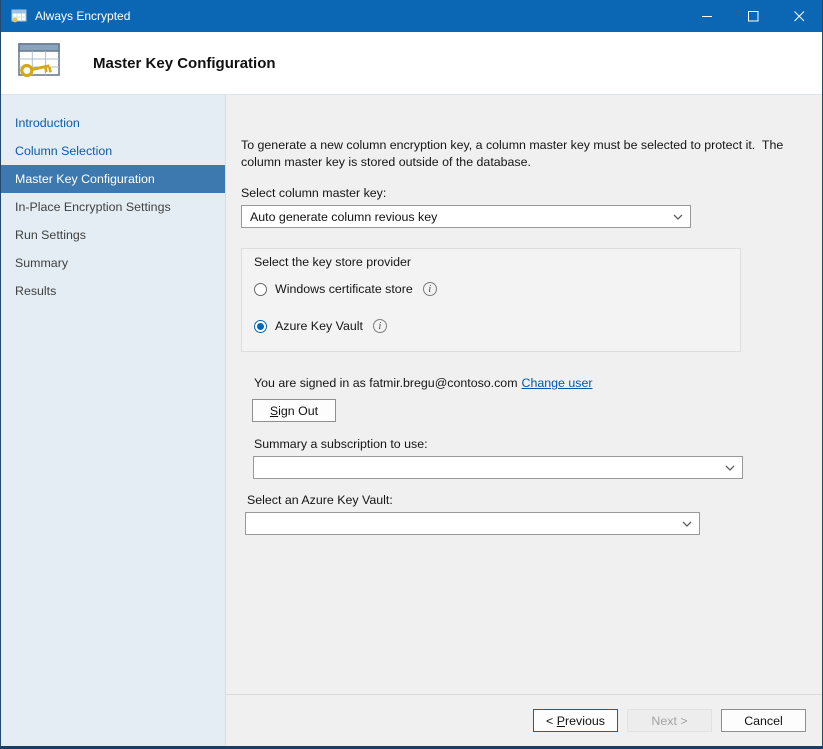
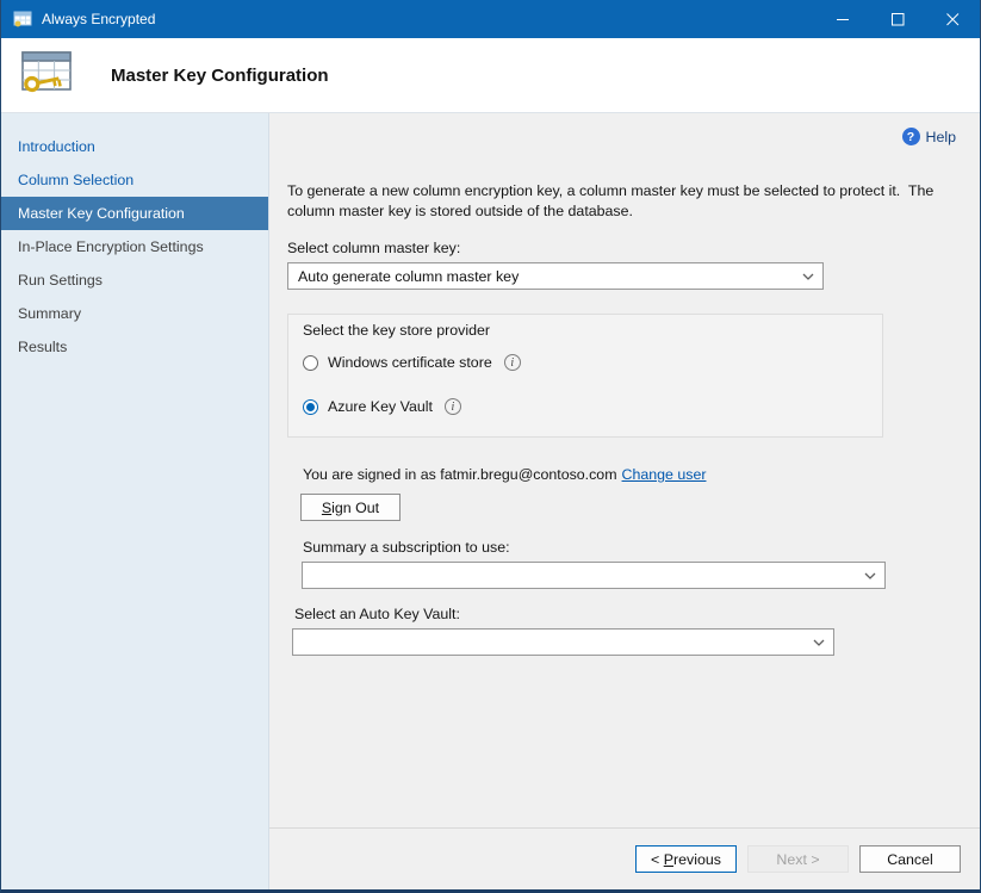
  Always Encrypted
  Master Key Configuration
  Introduction
  Column Selection
  Master Key Configuration
  In-Place Encryption Settings
  Run Settings
  Summary
  Results
+ ?
+ Help
  To generate a new column encryption key, a column master key must be selected to protect it. The column master key is stored outside of the database.
  Select column master key:
- Auto generate column revious key
+ Auto generate column master key
  Select the key store provider
  Windows certificate store
  i
  Azure Key Vault
  i
  You are signed in as fatmir.bregu@contoso.com Change user
  Sign Out
  Summary a subscription to use:
- Select an Azure Key Vault:
+ Select an Auto Key Vault:
  < Previous
  Next >
  Cancel
